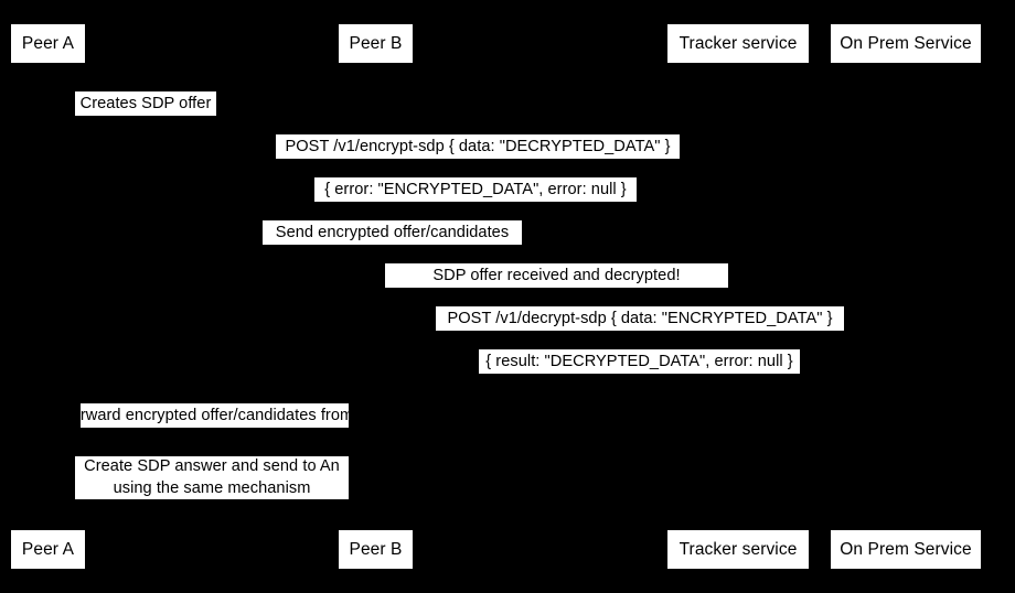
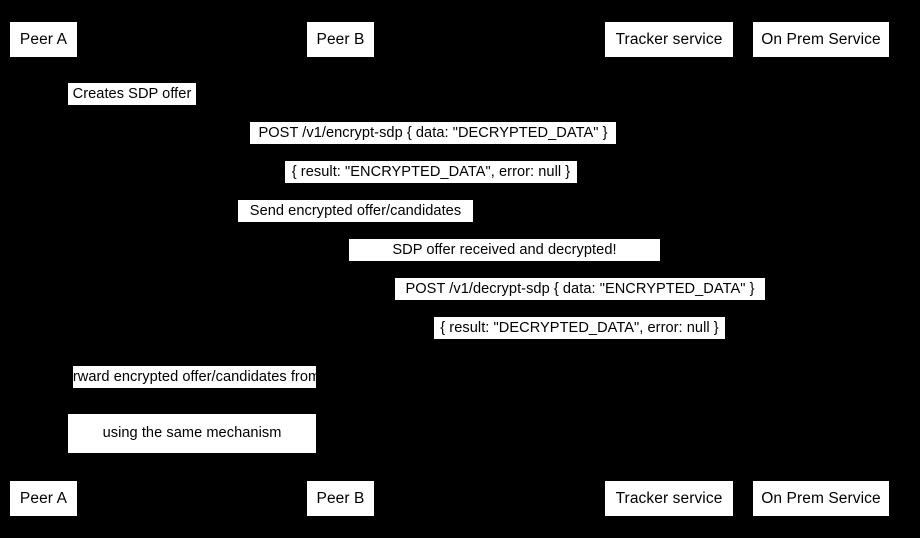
  Peer A
  Peer B
  Tracker service
  On Prem Service
  Creates SDP offer
  POST /v1/encrypt-sdp { data: "DECRYPTED_DATA" }
- { error: "ENCRYPTED_DATA", error: null }
+ { result: "ENCRYPTED_DATA", error: null }
  Send encrypted offer/candidates
  SDP offer received and decrypted!
  POST /v1/decrypt-sdp { data: "ENCRYPTED_DATA" }
  { result: "DECRYPTED_DATA", error: null }
  Forward encrypted offer/candidates from A
- Create SDP answer and send to An
  using the same mechanism
  Peer A
  Peer B
  Tracker service
  On Prem Service
